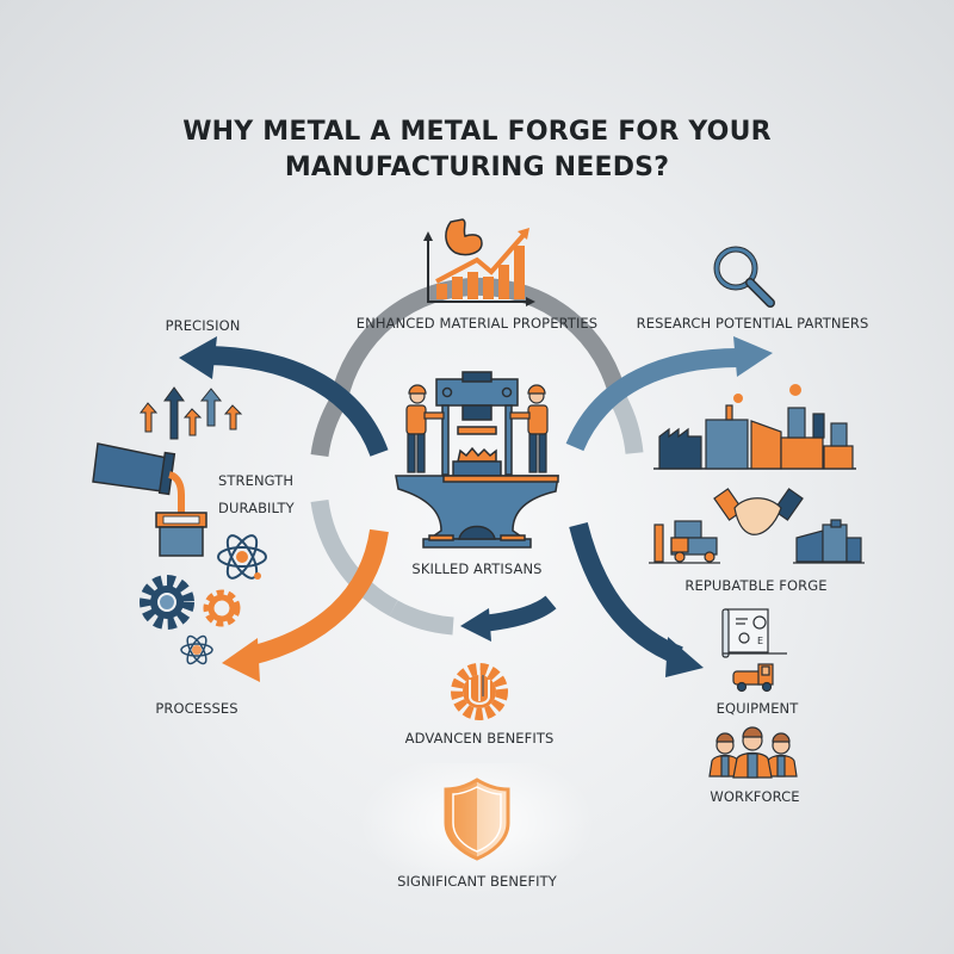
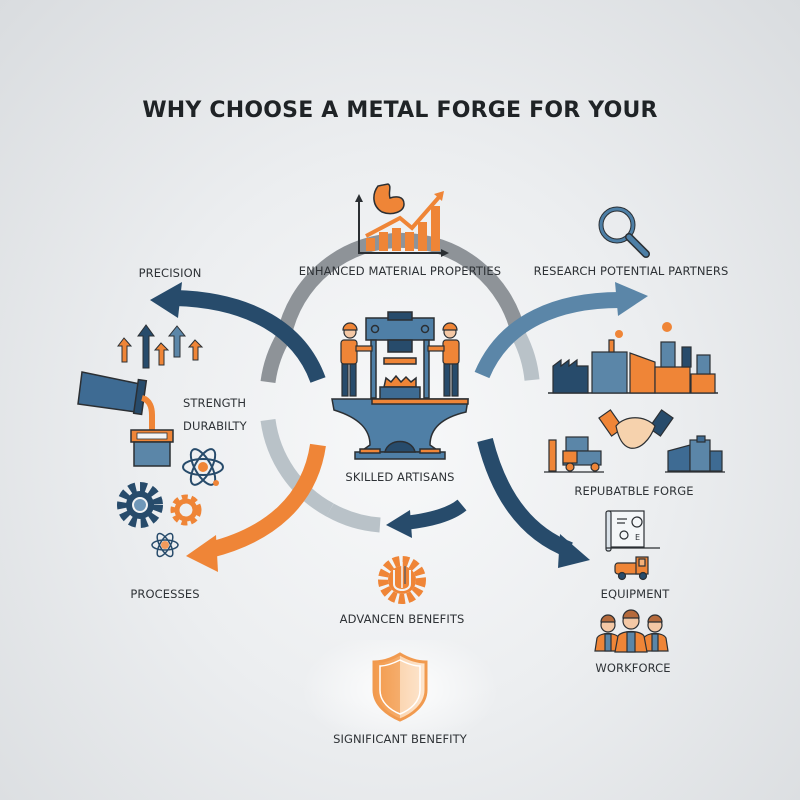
  E
- WHY METAL A METAL FORGE FOR YOUR
+ WHY CHOOSE A METAL FORGE FOR YOUR
- MANUFACTURING NEEDS?
  ENHANCED MATERIAL PROPERTIES
  RESEARCH POTENTIAL PARTNERS
  PRECISION
  STRENGTH
  DURABILTY
  SKILLED ARTISANS
  REPUBATBLE FORGE
  PROCESSES
  EQUIPMENT
  ADVANCEN BENEFITS
  WORKFORCE
  SIGNIFICANT BENEFITY
